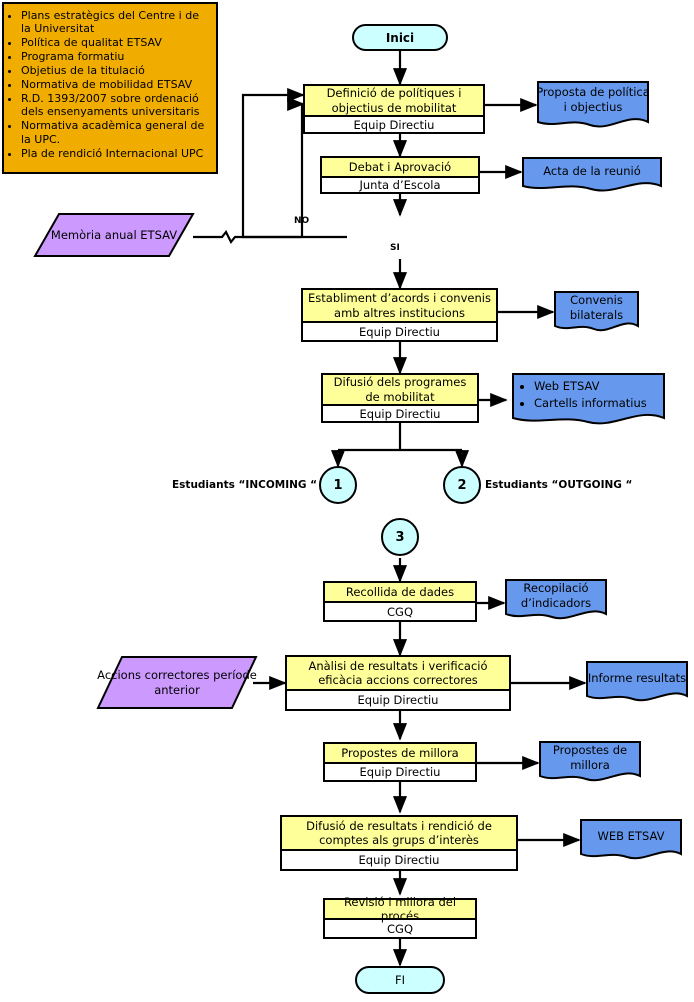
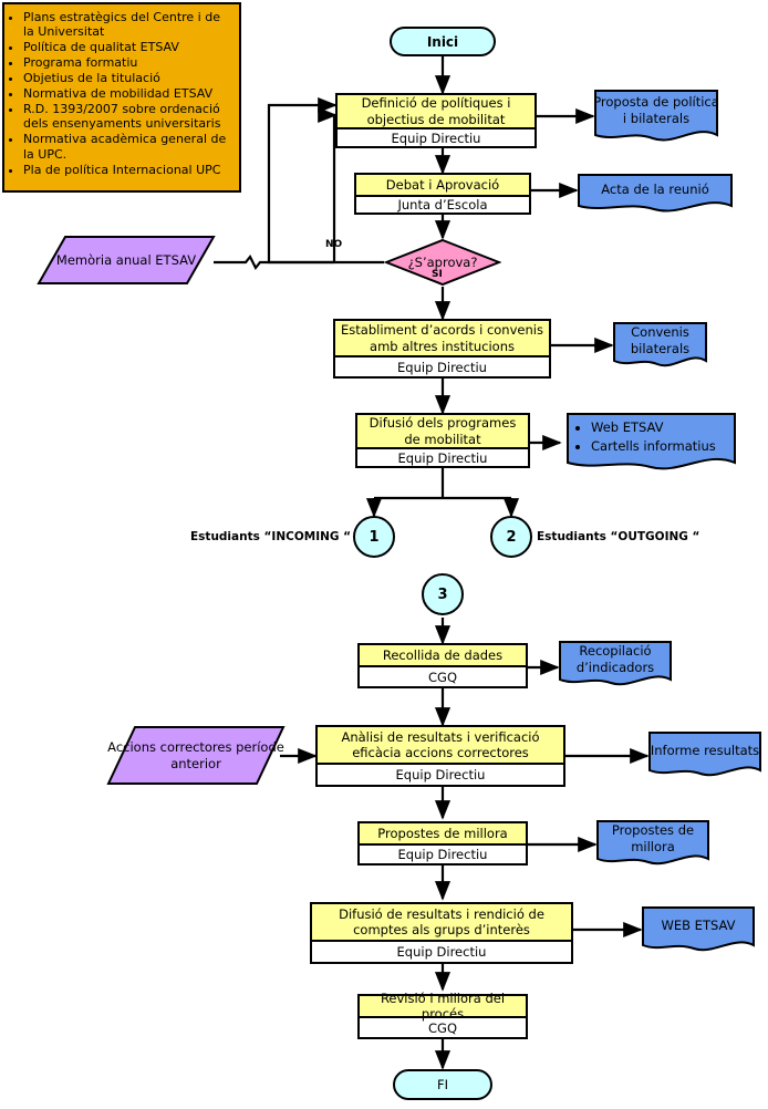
  Plans estratègics del Centre i de la Universitat
  Política de qualitat ETSAV
  Programa formatiu
  Objetius de la titulació
  Normativa de mobilidad ETSAV
  R.D. 1393/2007 sobre ordenació dels ensenyaments universitaris
  Normativa acadèmica general de la UPC.
- Pla de rendició Internacional UPC
+ Pla de política Internacional UPC
  Inici
  Definició de polítiques i objectius de mobilitat
  Equip Directiu
- Proposta de política i objectius
+ Proposta de política i bilaterals
  Debat i Aprovació
  Junta d’Escola
  Acta de la reunió
  Memòria anual ETSAV
+ ¿S’aprova?
  NO
  SI
  Establiment d’acords i convenis amb altres institucions
  Equip Directiu
  Convenis bilaterals
  Difusió dels programes de mobilitat
  Equip Directiu
  Web ETSAV
  Cartells informatius
  1
  2
  Estudiants “INCOMING “
  Estudiants “OUTGOING “
  3
  Recollida de dades
  CGQ
  Recopilació d’indicadors
  Anàlisi de resultats i verificació eficàcia accions correctores
  Equip Directiu
  Accions correctores període anterior
  Informe resultats
  Propostes de millora
  Equip Directiu
  Propostes de millora
  Difusió de resultats i rendició de comptes als grups d’interès
  Equip Directiu
  WEB ETSAV
  Revisió i millora del procés
  CGQ
  FI
